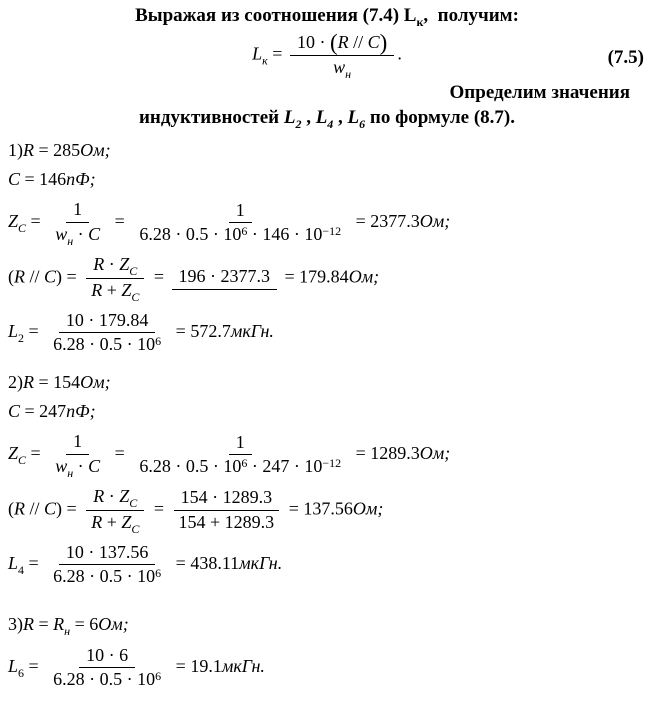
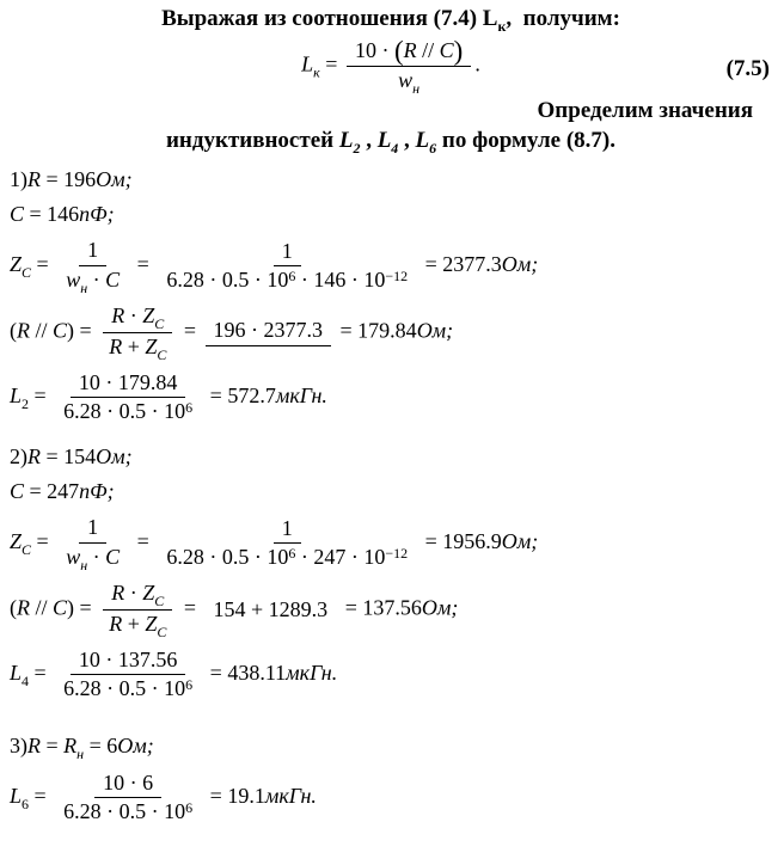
  Выражая из соотношения (7.4) Lк, получим:
  Lк =
  10 · (R // C)
  wн
  .
  (7.5)
  Определим значения
  индуктивностей L2 , L4 , L6 по формуле (8.7).
- 1)R = 285Ом;
+ 1)R = 196Ом;
  C = 146пФ;
  ZC =
  1
  wн · C
  =
  1
  6.28 · 0.5 · 106 · 146 · 10−12
  = 2377.3Ом;
  (R // C) =
  R · ZC
  R + ZC
  =
  196 · 2377.3
  = 179.84Ом;
  L2 =
  10 · 179.84
  6.28 · 0.5 · 106
  = 572.7мкГн.
  2)R = 154Ом;
  C = 247пФ;
  ZC =
  1
  wн · C
  =
  1
  6.28 · 0.5 · 106 · 247 · 10−12
- = 1289.3Ом;
+ = 1956.9Ом;
  (R // C) =
  R · ZC
  R + ZC
  =
- 154 · 1289.3
  154 + 1289.3
  = 137.56Ом;
  L4 =
  10 · 137.56
  6.28 · 0.5 · 106
  = 438.11мкГн.
  3)R = Rн = 6Ом;
  L6 =
  10 · 6
  6.28 · 0.5 · 106
  = 19.1мкГн.
